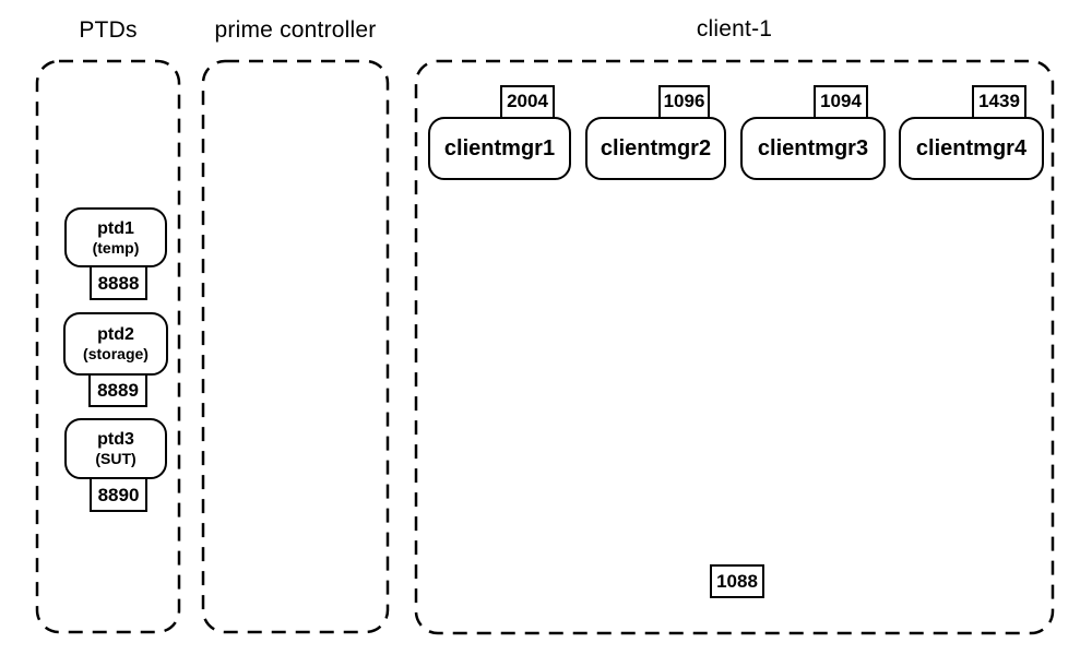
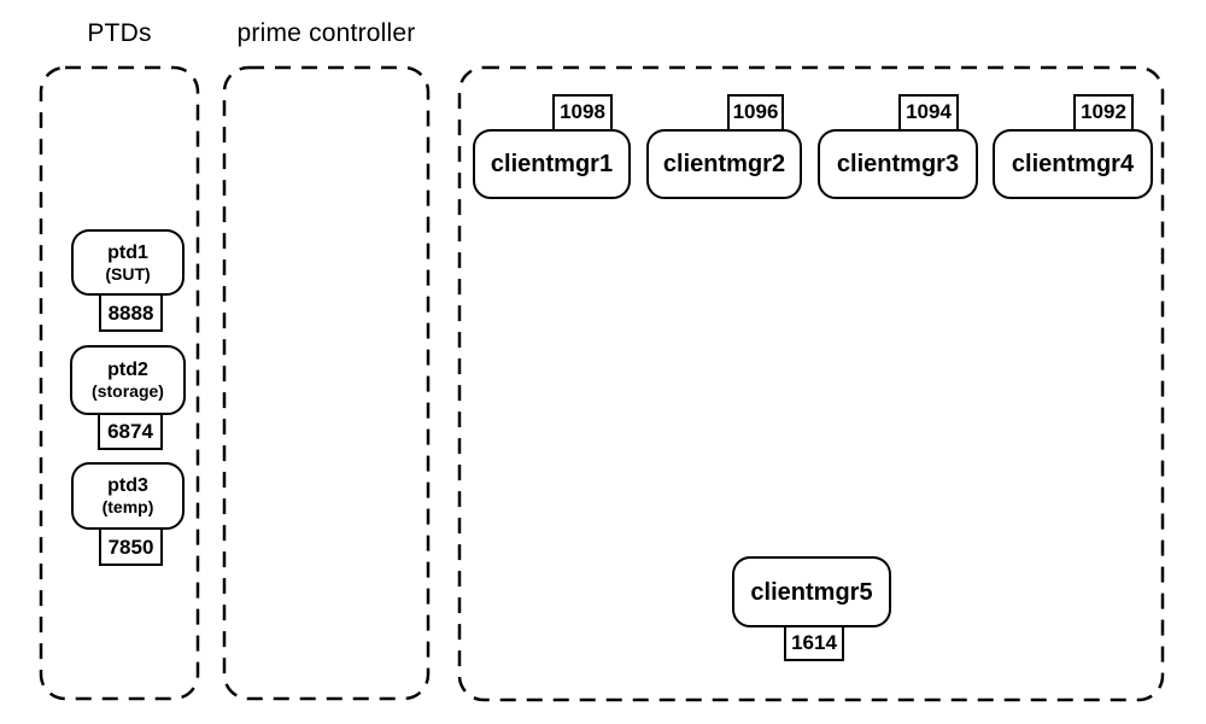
  PTDs
  prime controller
- client-1
  8888
  ptd1
- (temp)
+ (SUT)
- 8889
+ 6874
  ptd2
  (storage)
- 8890
+ 7850
  ptd3
- (SUT)
+ (temp)
- 2004
+ 1098
  clientmgr1
  1096
  clientmgr2
  1094
  clientmgr3
- 1439
+ 1092
  clientmgr4
- 1088
+ 1614
+ clientmgr5
